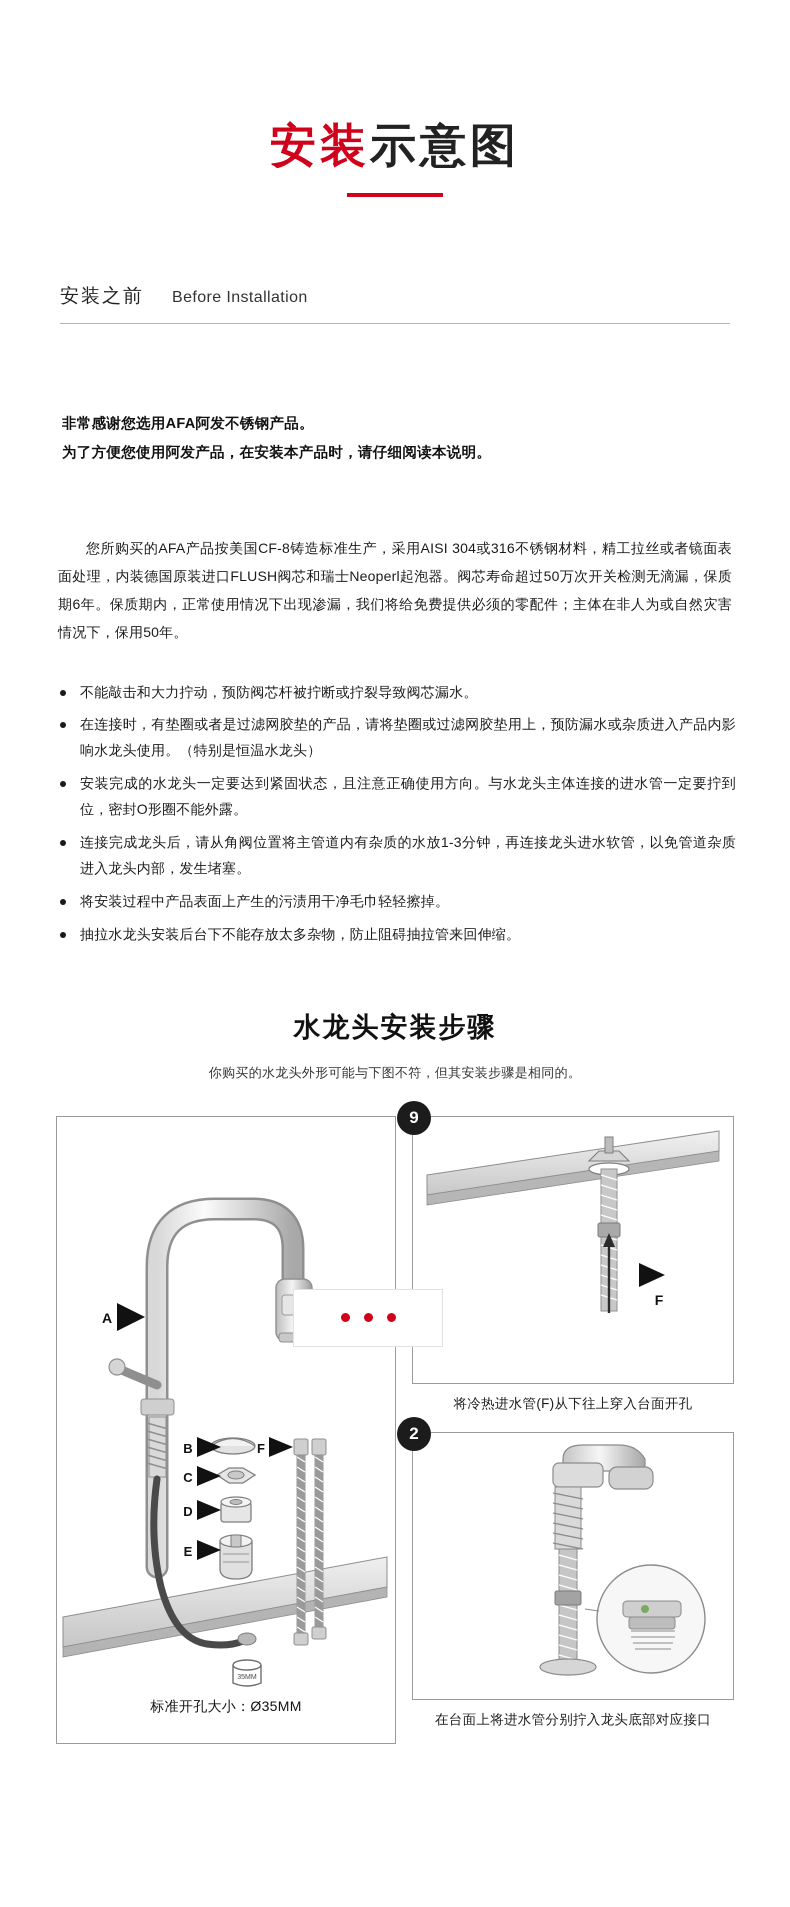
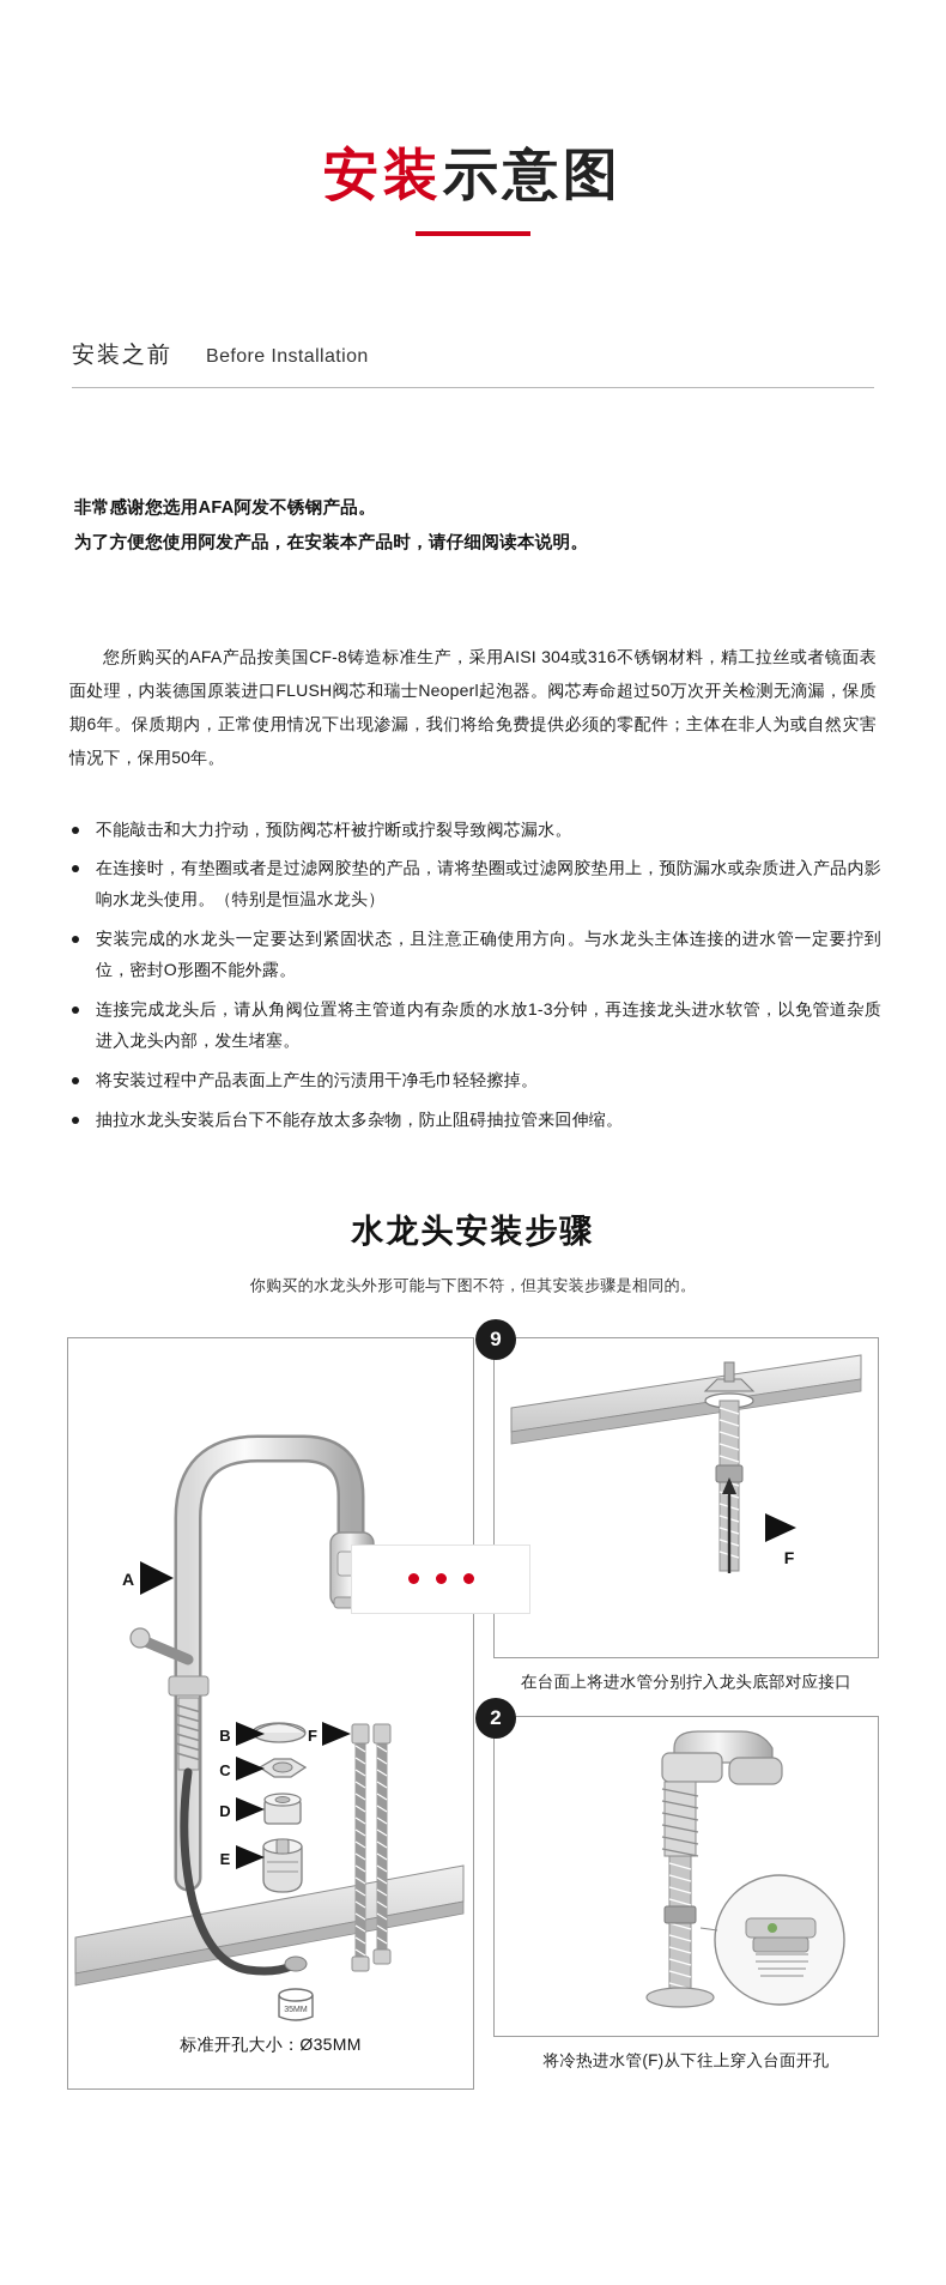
  安装示意图
  安装之前
  Before Installation
  非常感谢您选用AFA阿发不锈钢产品。
  为了方便您使用阿发产品，在安装本产品时，请仔细阅读本说明。
  您所购买的AFA产品按美国CF-8铸造标准生产，采用AISI 304或316不锈钢材料，精工拉丝或者镜面表面处理，内装德国原装进口FLUSH阀芯和瑞士Neoperl起泡器。阀芯寿命超过50万次开关检测无滴漏，保质期6年。保质期内，正常使用情况下出现渗漏，我们将给免费提供必须的零配件；主体在非人为或自然灾害情况下，保用50年。
  不能敲击和大力拧动，预防阀芯杆被拧断或拧裂导致阀芯漏水。
  在连接时，有垫圈或者是过滤网胶垫的产品，请将垫圈或过滤网胶垫用上，预防漏水或杂质进入产品内影响水龙头使用。（特别是恒温水龙头）
  安装完成的水龙头一定要达到紧固状态，且注意正确使用方向。与水龙头主体连接的进水管一定要拧到位，密封O形圈不能外露。
  连接完成龙头后，请从角阀位置将主管道内有杂质的水放1-3分钟，再连接龙头进水软管，以免管道杂质进入龙头内部，发生堵塞。
  将安装过程中产品表面上产生的污渍用干净毛巾轻轻擦掉。
  抽拉水龙头安装后台下不能存放太多杂物，防止阻碍抽拉管来回伸缩。
  水龙头安装步骤
  你购买的水龙头外形可能与下图不符，但其安装步骤是相同的。
  A
  B
  C
  D
  E
  F
  标准开孔大小：Ø35MM
  9
  F
- 将冷热进水管(F)从下往上穿入台面开孔
+ 在台面上将进水管分别拧入龙头底部对应接口
  2
- 在台面上将进水管分别拧入龙头底部对应接口
+ 将冷热进水管(F)从下往上穿入台面开孔
